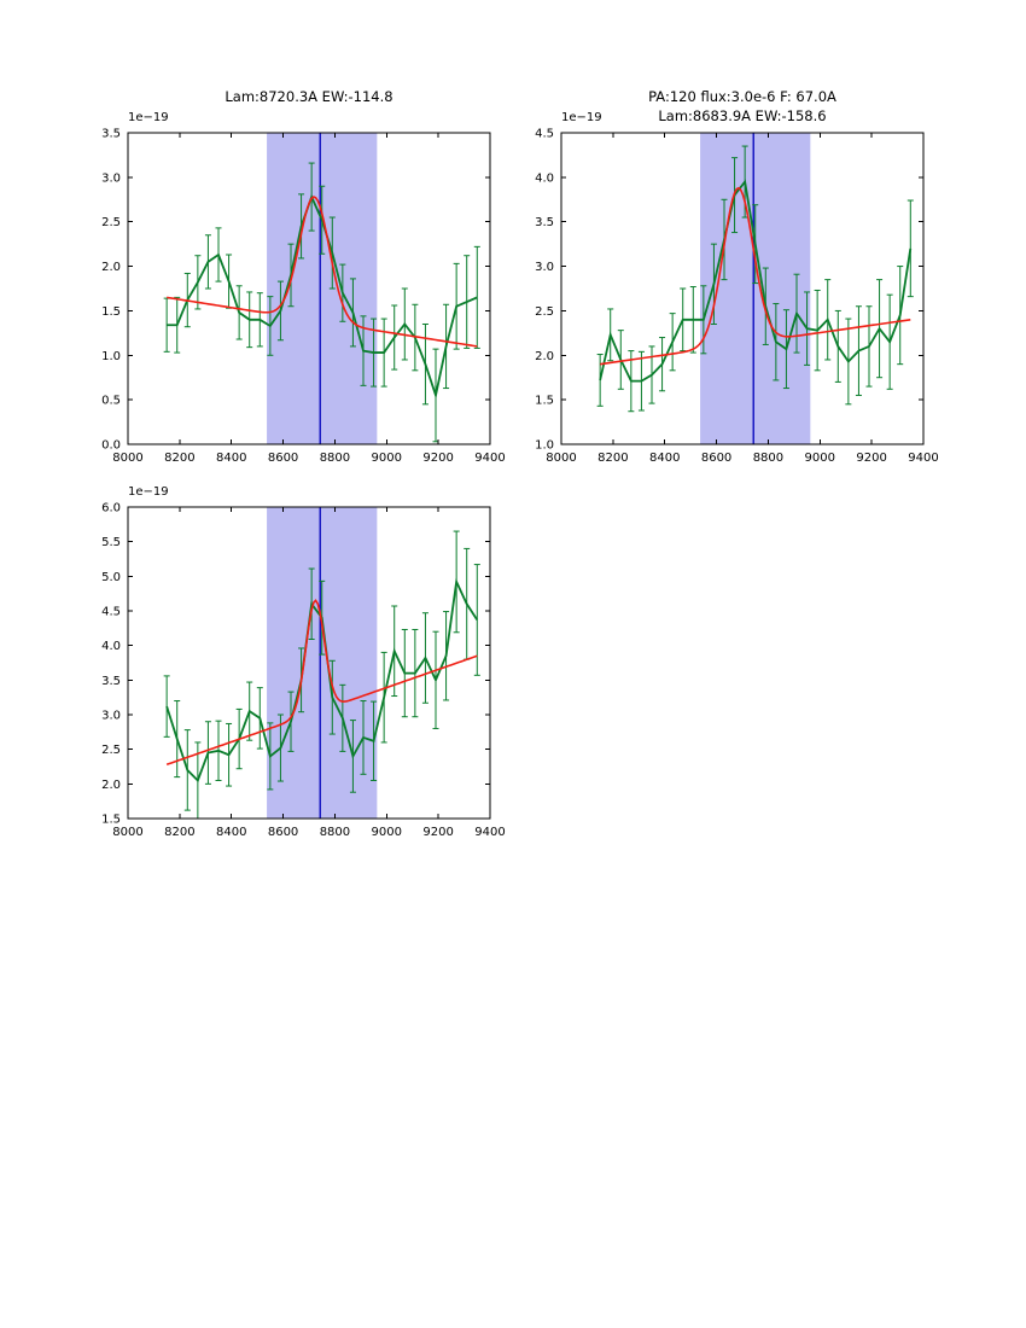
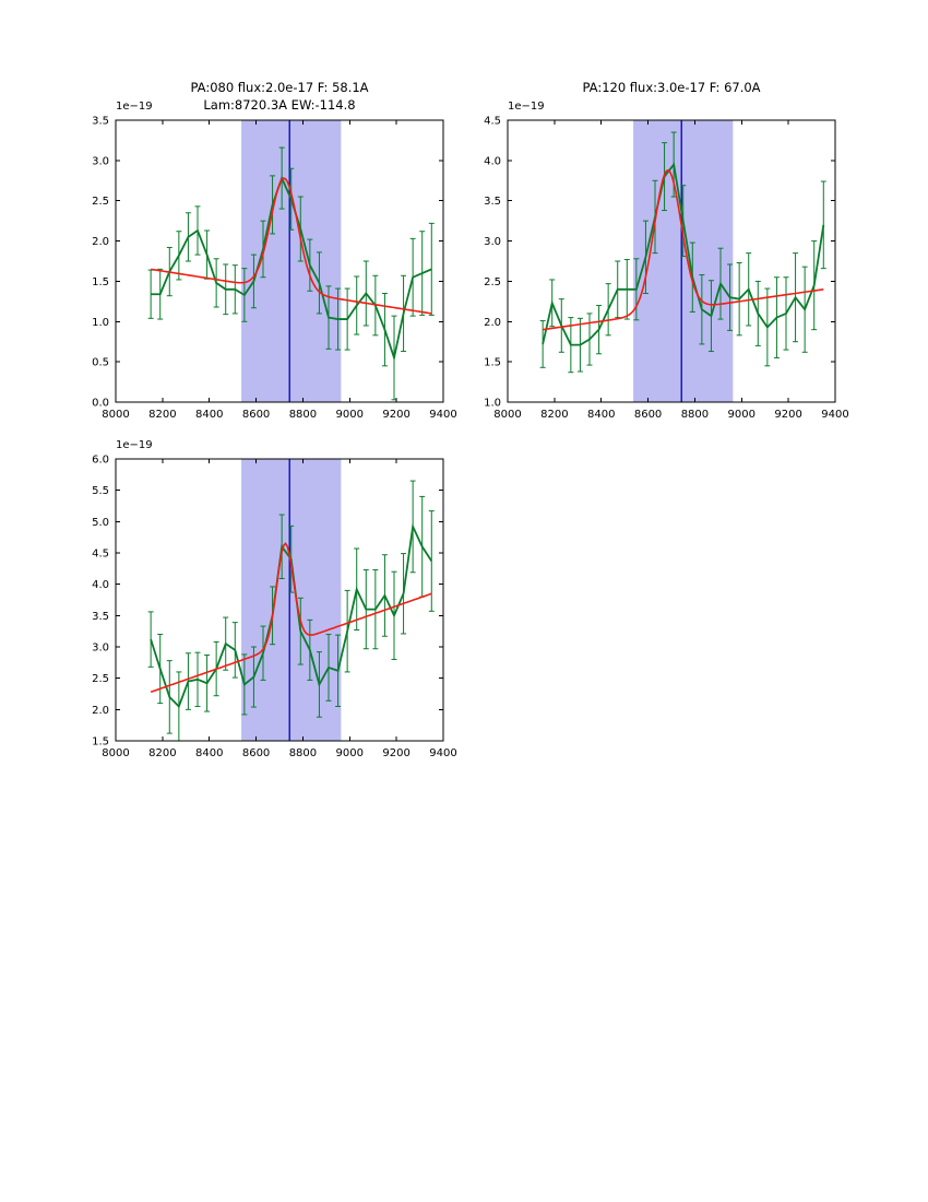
+ PA:080 flux:2.0e-17 F: 58.1A
  Lam:8720.3A EW:-114.8
  1e−19
  8000
  8200
  8400
  8600
  8800
  9000
  9200
  9400
  0.0
  0.5
  1.0
  1.5
  2.0
  2.5
  3.0
  3.5
- PA:120 flux:3.0e-6 F: 67.0A
+ PA:120 flux:3.0e-17 F: 67.0A
- Lam:8683.9A EW:-158.6
  1e−19
  8000
  8200
  8400
  8600
  8800
  9000
  9200
  9400
  1.0
  1.5
  2.0
  2.5
  3.0
  3.5
  4.0
  4.5
  1e−19
  8000
  8200
  8400
  8600
  8800
  9000
  9200
  9400
  1.5
  2.0
  2.5
  3.0
  3.5
  4.0
  4.5
  5.0
  5.5
  6.0
